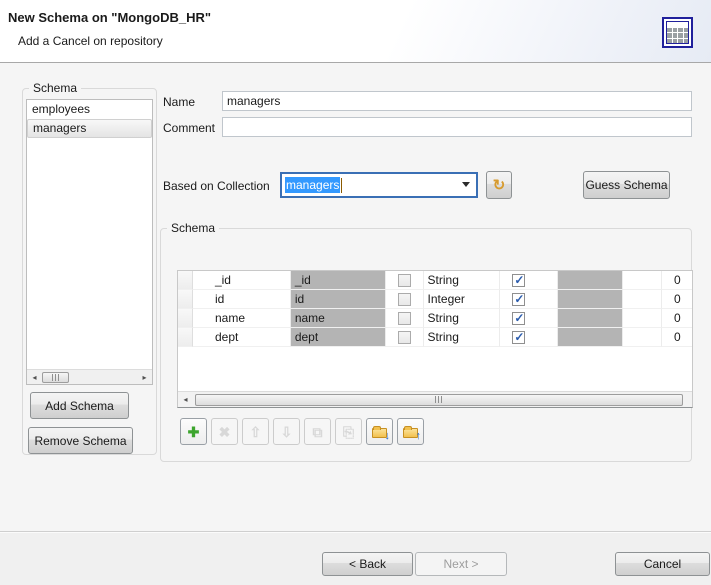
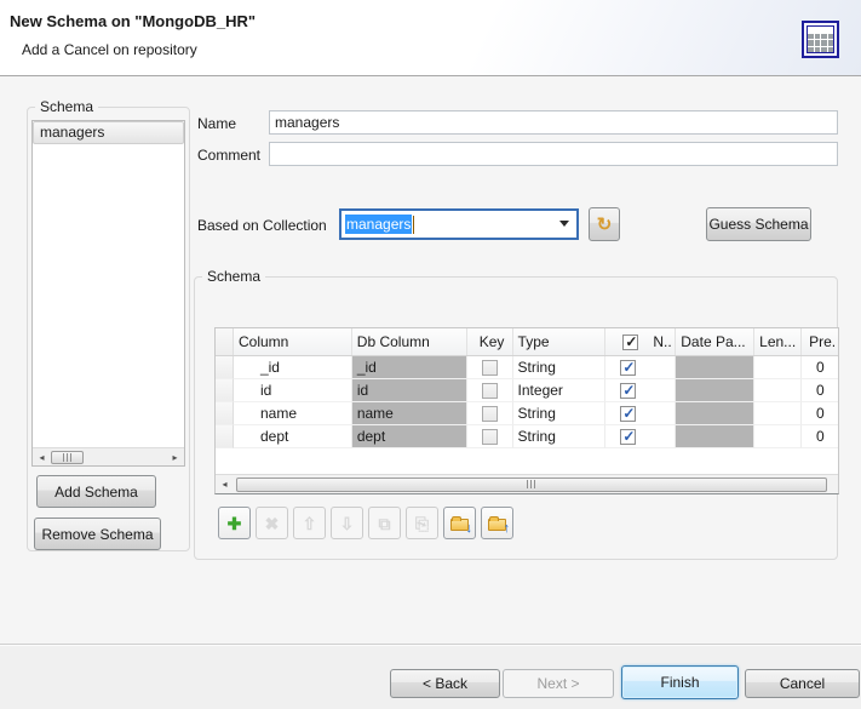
  New Schema on "MongoDB_HR"
  Add a Cancel on repository
  Schema
- employees
  managers
  ◂
  ▸
  Add Schema
  Remove Schema
  Name
  managers
  Comment
  Based on Collection
  managers
  ↻
  Guess Schema
  Schema
+ Column
+ Db Column
+ Key
+ Type
+ N..
+ Date Pa...
+ Len...
+ Pre.
  _id
  _id
  String
  0
  id
  id
  Integer
  0
  name
  name
  String
  0
  dept
  dept
  String
  0
  ◂
  ✚
  ✖
  ⇧
  ⇩
  ⧉
  ⎘
  ↓
  ↑
  < Back
  Next >
+ Finish
  Cancel
